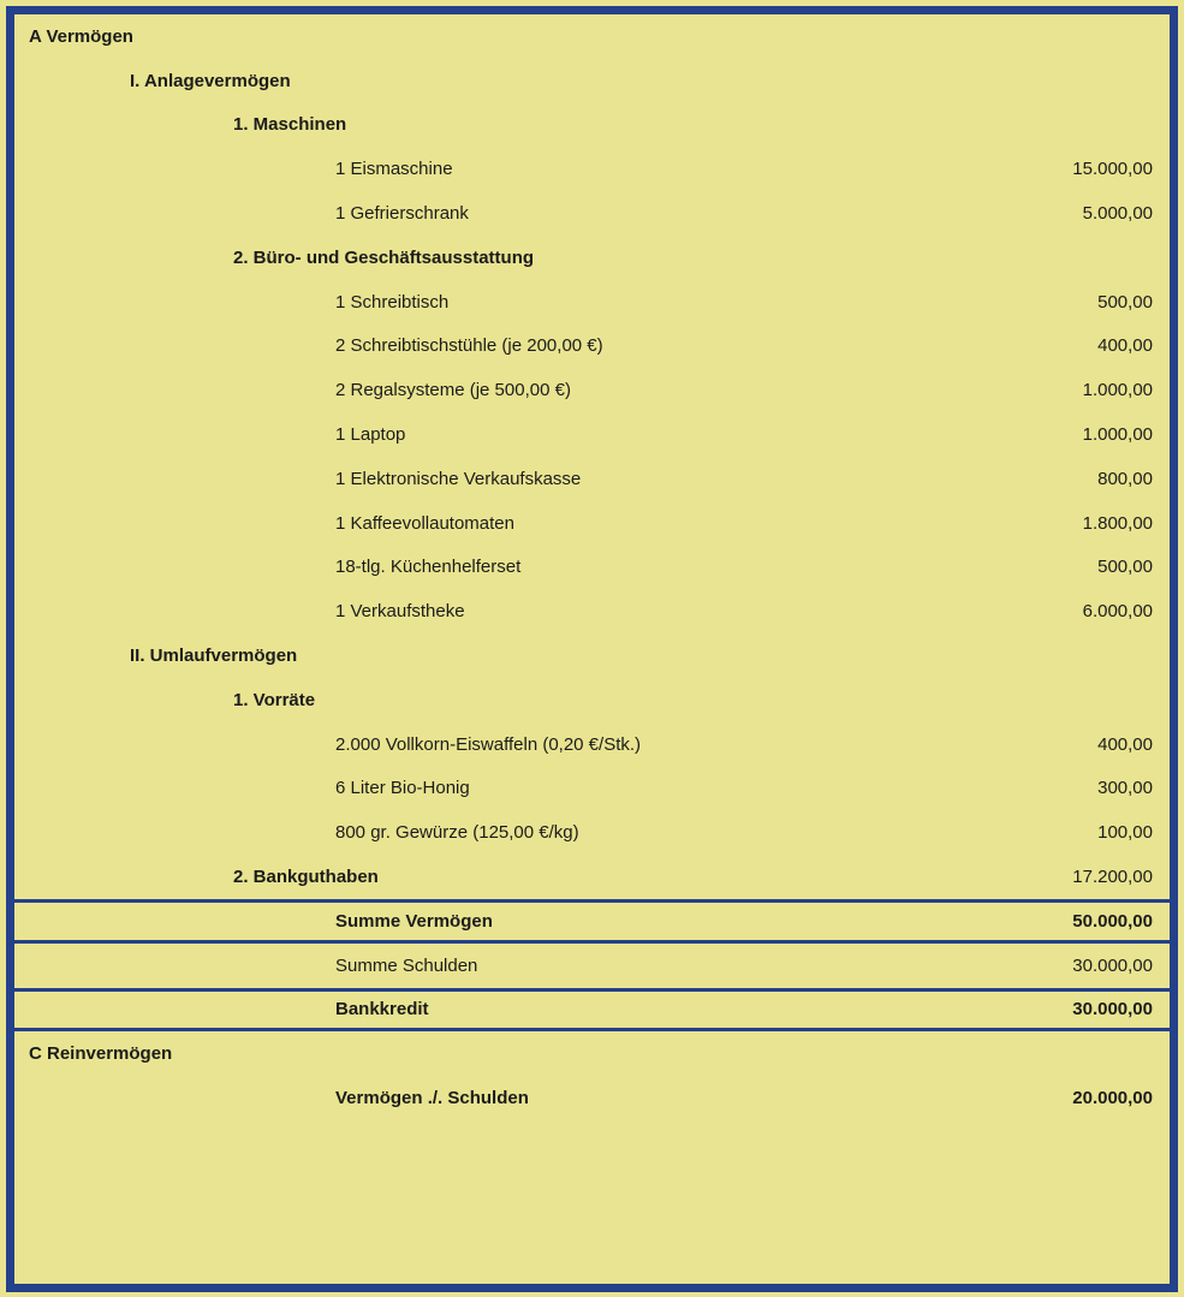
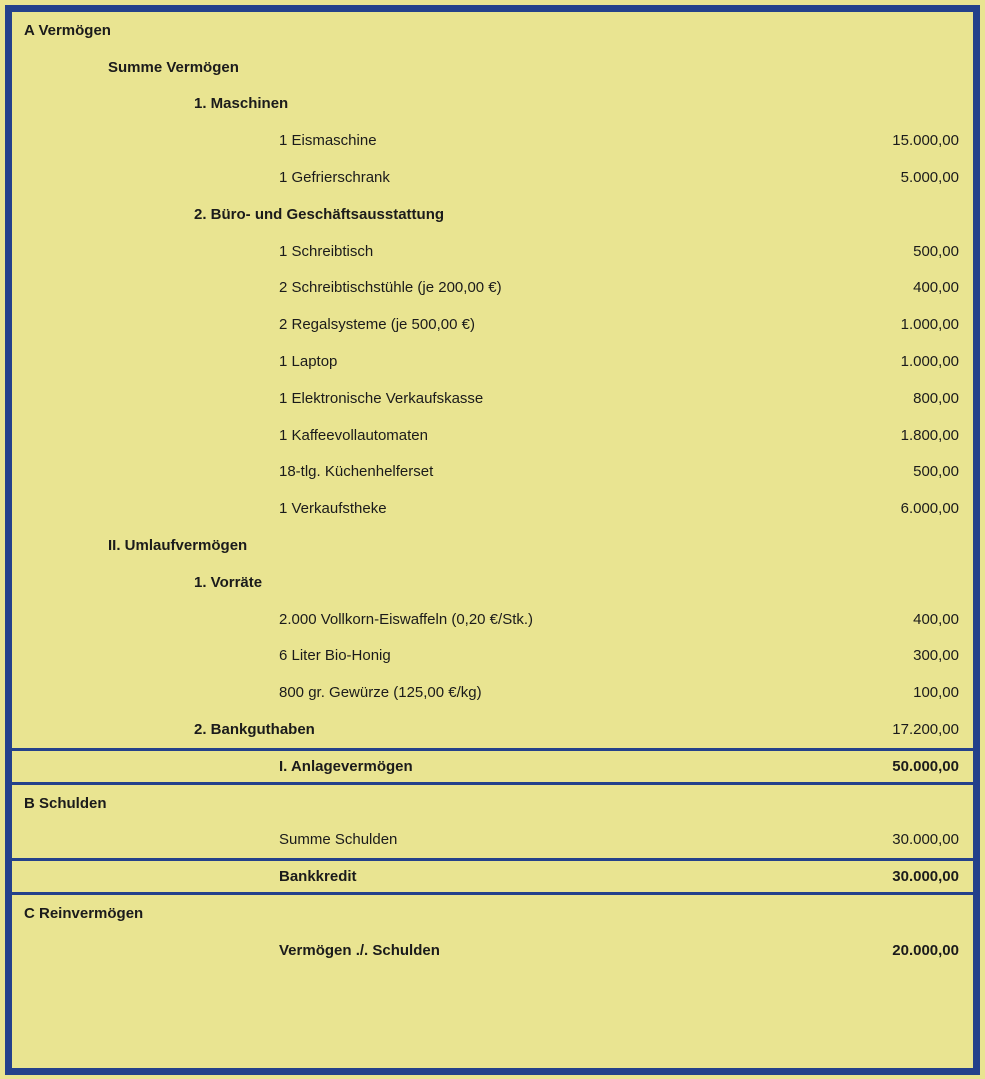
  A Vermögen
- I. Anlagevermögen
+ Summe Vermögen
  1. Maschinen
  1 Eismaschine
  15.000,00
  1 Gefrierschrank
  5.000,00
  2. Büro- und Geschäftsausstattung
  1 Schreibtisch
  500,00
  2 Schreibtischstühle (je 200,00 €)
  400,00
  2 Regalsysteme (je 500,00 €)
  1.000,00
  1 Laptop
  1.000,00
  1 Elektronische Verkaufskasse
  800,00
  1 Kaffeevollautomaten
  1.800,00
  18-tlg. Küchenhelferset
  500,00
  1 Verkaufstheke
  6.000,00
  II. Umlaufvermögen
  1. Vorräte
  2.000 Vollkorn-Eiswaffeln (0,20 €/Stk.)
  400,00
  6 Liter Bio-Honig
  300,00
  800 gr. Gewürze (125,00 €/kg)
  100,00
  2. Bankguthaben
  17.200,00
- Summe Vermögen
+ I. Anlagevermögen
  50.000,00
+ B Schulden
  Summe Schulden
  30.000,00
  Bankkredit
  30.000,00
  C Reinvermögen
  Vermögen ./. Schulden
  20.000,00
